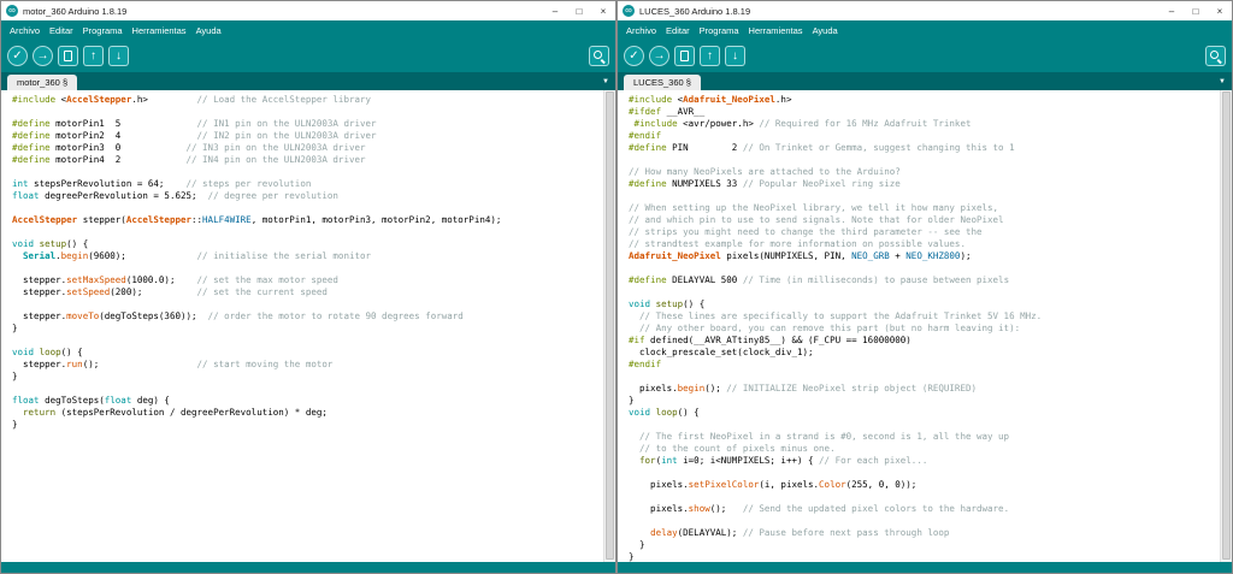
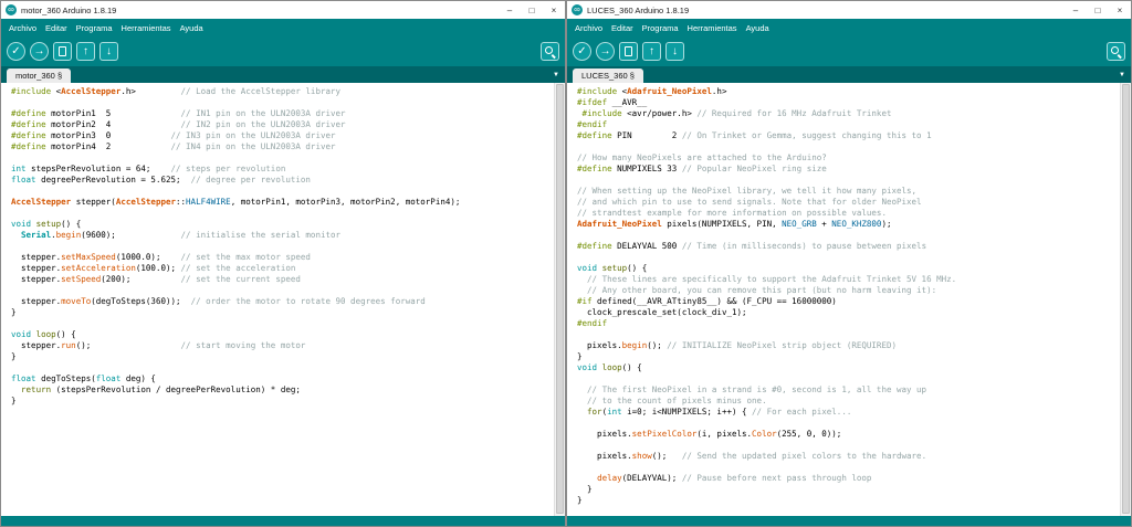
  ∞
  motor_360 Arduino 1.8.19
  –
  □
  ×
  Archivo
  Editar
  Programa
  Herramientas
  Ayuda
  ✓
  →
  ↑
  ↓
  motor_360 §
  #include <AccelStepper.h> // Load the AccelStepper library
  #define motorPin1 5 // IN1 pin on the ULN2003A driver
  #define motorPin2 4 // IN2 pin on the ULN2003A driver
  #define motorPin3 0 // IN3 pin on the ULN2003A driver
  #define motorPin4 2 // IN4 pin on the ULN2003A driver
  int stepsPerRevolution = 64; // steps per revolution
  float degreePerRevolution = 5.625; // degree per revolution
  AccelStepper stepper(AccelStepper::HALF4WIRE, motorPin1, motorPin3, motorPin2, motorPin4);
  void setup() {
  Serial.begin(9600); // initialise the serial monitor
  stepper.setMaxSpeed(1000.0); // set the max motor speed
+ stepper.setAcceleration(100.0); // set the acceleration
  stepper.setSpeed(200); // set the current speed
  stepper.moveTo(degToSteps(360)); // order the motor to rotate 90 degrees forward
  }
  void loop() {
  stepper.run(); // start moving the motor
  }
  float degToSteps(float deg) {
  return (stepsPerRevolution / degreePerRevolution) * deg;
  }
  ∞
  LUCES_360 Arduino 1.8.19
  –
  □
  ×
  Archivo
  Editar
  Programa
  Herramientas
  Ayuda
  ✓
  →
  ↑
  ↓
  LUCES_360 §
  #include <Adafruit_NeoPixel.h>
  #ifdef __AVR__
  #include <avr/power.h> // Required for 16 MHz Adafruit Trinket
  #endif
  #define PIN 2 // On Trinket or Gemma, suggest changing this to 1
  // How many NeoPixels are attached to the Arduino?
  #define NUMPIXELS 33 // Popular NeoPixel ring size
  // When setting up the NeoPixel library, we tell it how many pixels,
  // and which pin to use to send signals. Note that for older NeoPixel
- // strips you might need to change the third parameter -- see the
  // strandtest example for more information on possible values.
  Adafruit_NeoPixel pixels(NUMPIXELS, PIN, NEO_GRB + NEO_KHZ800);
  #define DELAYVAL 500 // Time (in milliseconds) to pause between pixels
  void setup() {
  // These lines are specifically to support the Adafruit Trinket 5V 16 MHz.
  // Any other board, you can remove this part (but no harm leaving it):
  #if defined(__AVR_ATtiny85__) && (F_CPU == 16000000)
  clock_prescale_set(clock_div_1);
  #endif
  pixels.begin(); // INITIALIZE NeoPixel strip object (REQUIRED)
  }
  void loop() {
  // The first NeoPixel in a strand is #0, second is 1, all the way up
  // to the count of pixels minus one.
  for(int i=0; i<NUMPIXELS; i++) { // For each pixel...
  pixels.setPixelColor(i, pixels.Color(255, 0, 0));
  pixels.show(); // Send the updated pixel colors to the hardware.
  delay(DELAYVAL); // Pause before next pass through loop
  }
  }
